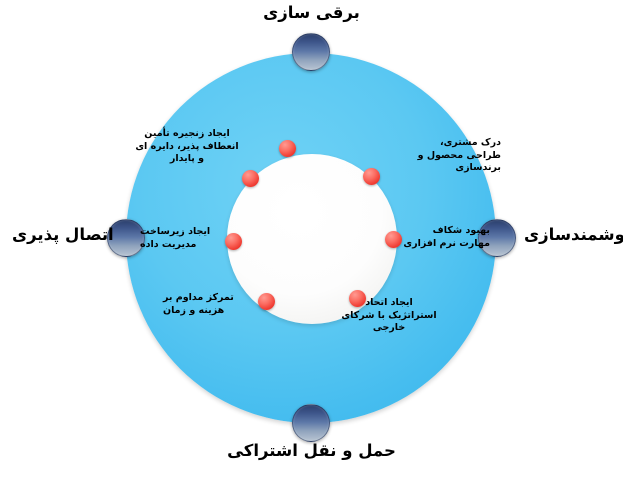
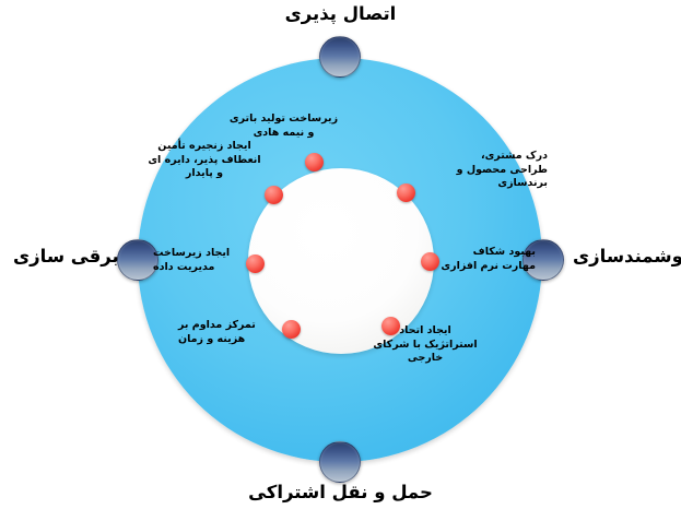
- برقی سازی
+ اتصال پذیری
  وشمندسازی
  حمل و نقل اشتراکی
- اتصال پذیری
+ برقی سازی
+ زیرساخت تولید باتری
+ و نیمه هادی
  درک مشتری،
  طراحی محصول و
  برندسازی
  بهبود شکاف
  مهارت نرم افزاری
  ایجاد اتحاد
  استراتژیک با شرکای
  خارجی
  تمرکز مداوم بر
  هزینه و زمان
  ایجاد زیرساخت
  مدیریت داده
  ایجاد زنجیره تأمین
  انعطاف پذیر، دایره ای
  و پایدار
